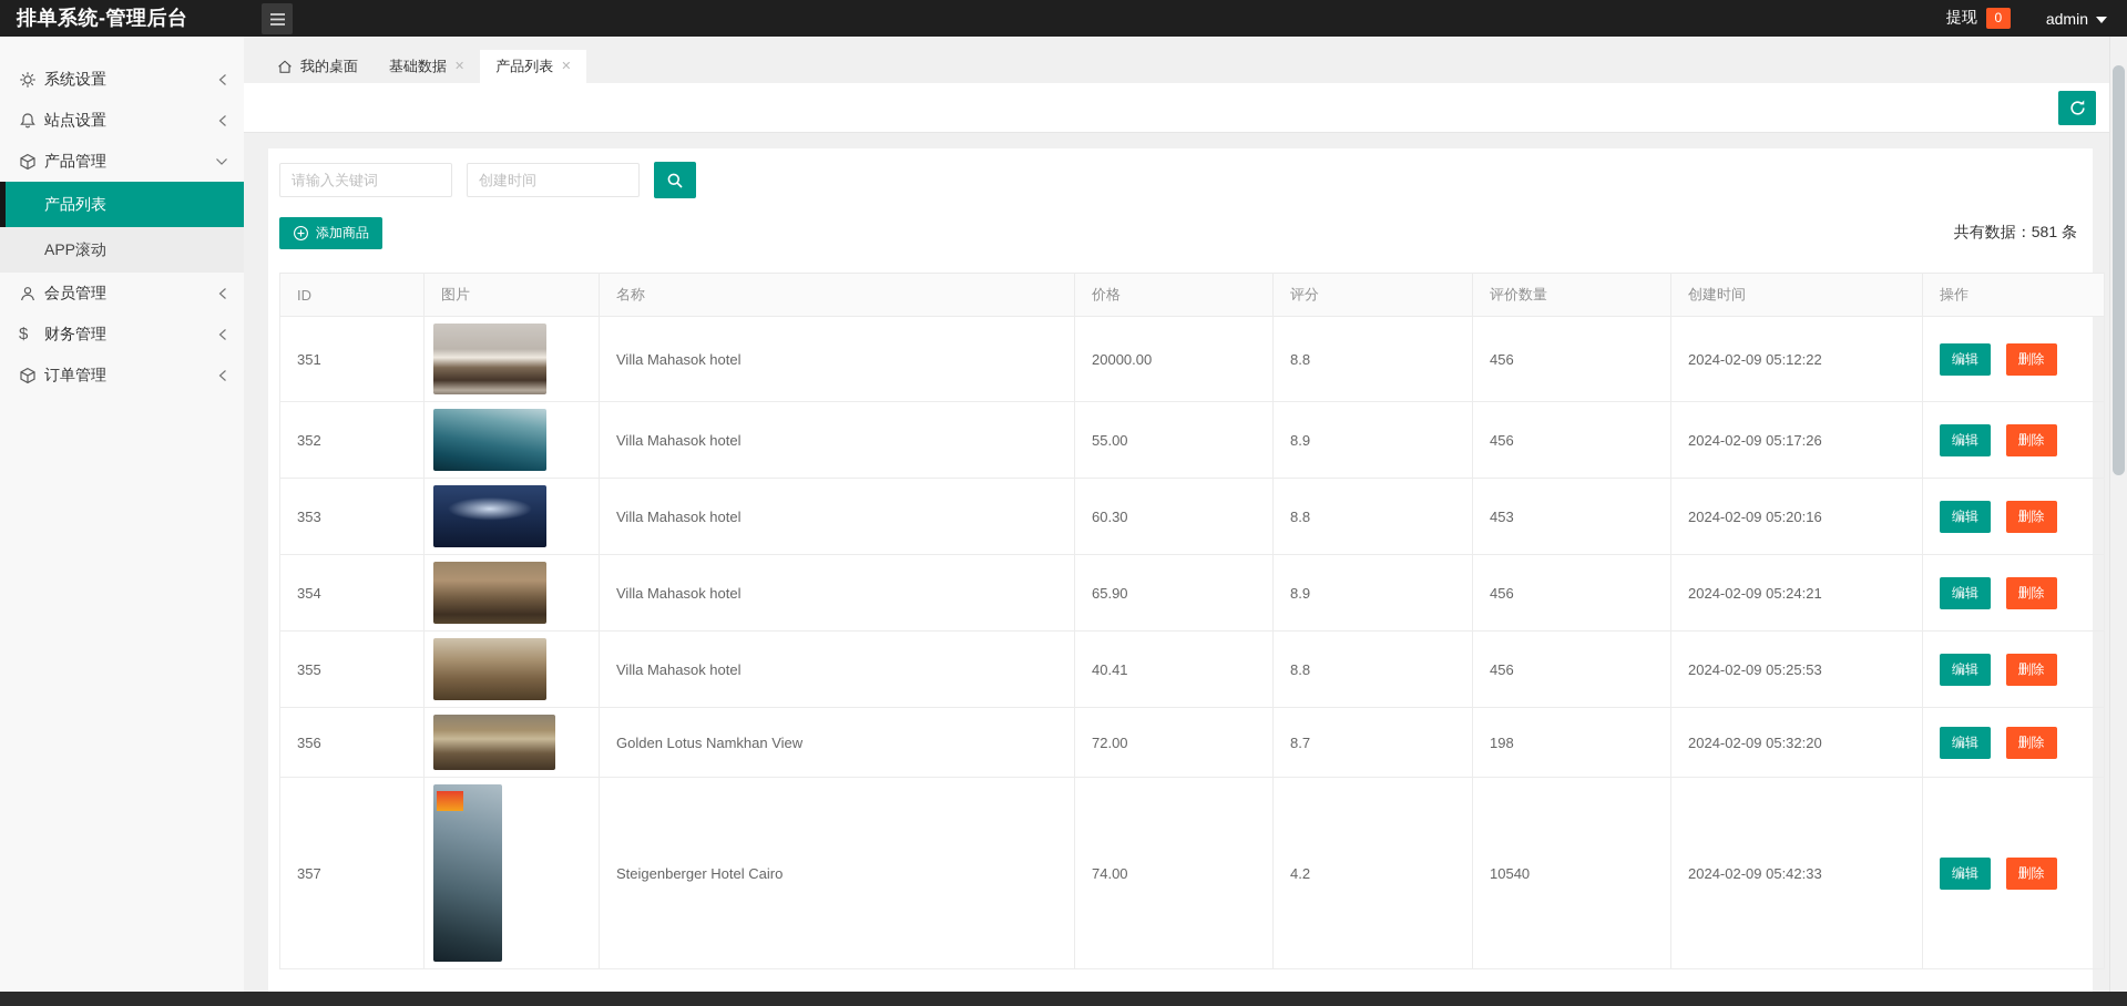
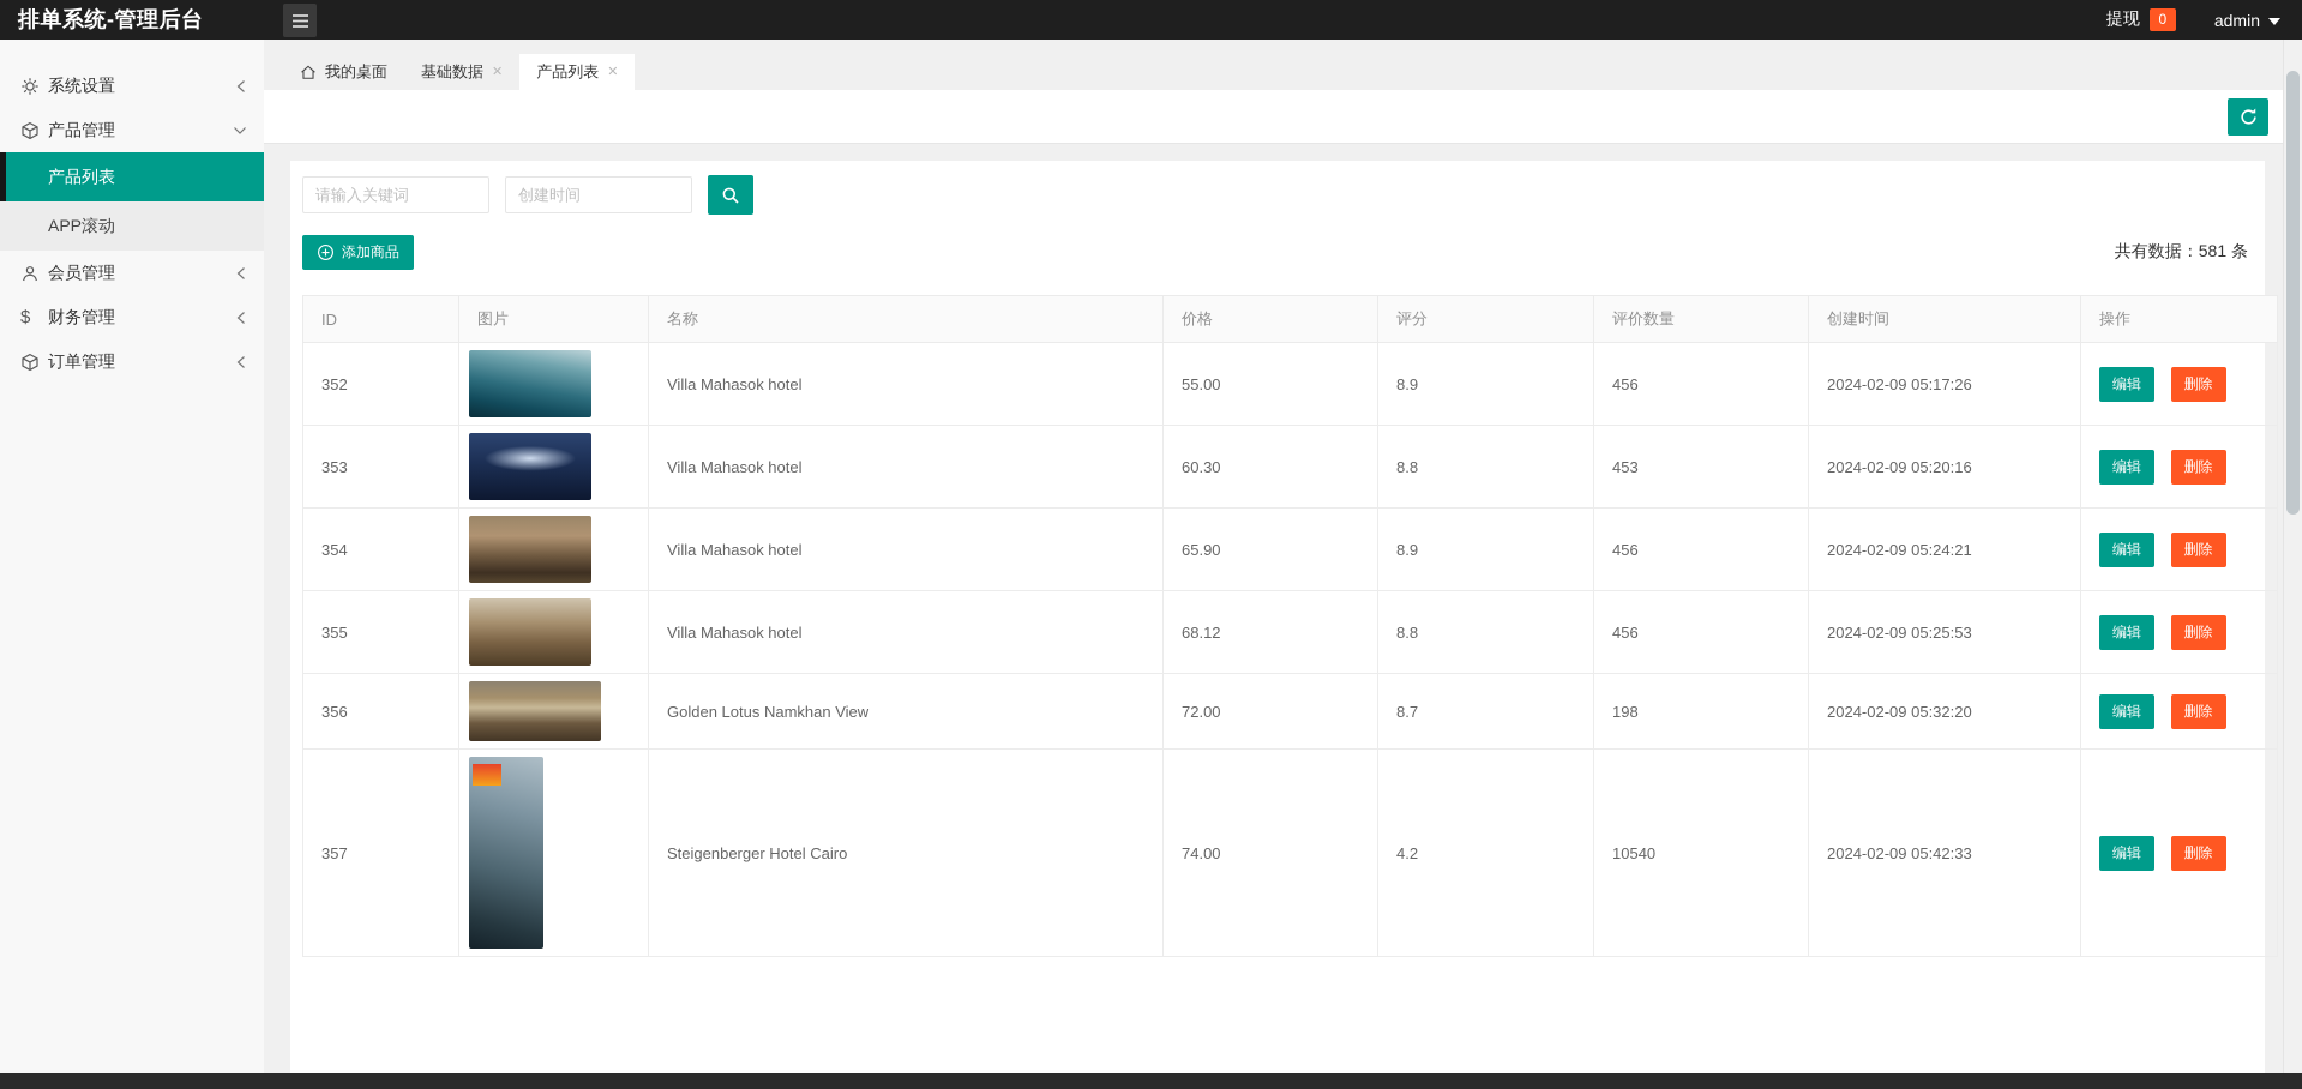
  排单系统-管理后台
  提现
  0
  admin
  系统设置
- 站点设置
  产品管理
  产品列表
  APP滚动
  会员管理
  $
  财务管理
  订单管理
  我的桌面
  基础数据
  ✕
  产品列表
  ✕
  请输入关键词
  创建时间
  添加商品
  共有数据：581 条
  ID	图片	名称	价格	评分	评价数量	创建时间	操作
- 351		Villa Mahasok hotel	20000.00	8.8	456	2024-02-09 05:12:22	编辑 删除
  352		Villa Mahasok hotel	55.00	8.9	456	2024-02-09 05:17:26	编辑 删除
  353		Villa Mahasok hotel	60.30	8.8	453	2024-02-09 05:20:16	编辑 删除
  354		Villa Mahasok hotel	65.90	8.9	456	2024-02-09 05:24:21	编辑 删除
- 355		Villa Mahasok hotel	40.41	8.8	456	2024-02-09 05:25:53	编辑 删除
+ 355		Villa Mahasok hotel	68.12	8.8	456	2024-02-09 05:25:53	编辑 删除
  356		Golden Lotus Namkhan View	72.00	8.7	198	2024-02-09 05:32:20	编辑 删除
  357		Steigenberger Hotel Cairo	74.00	4.2	10540	2024-02-09 05:42:33	编辑 删除
